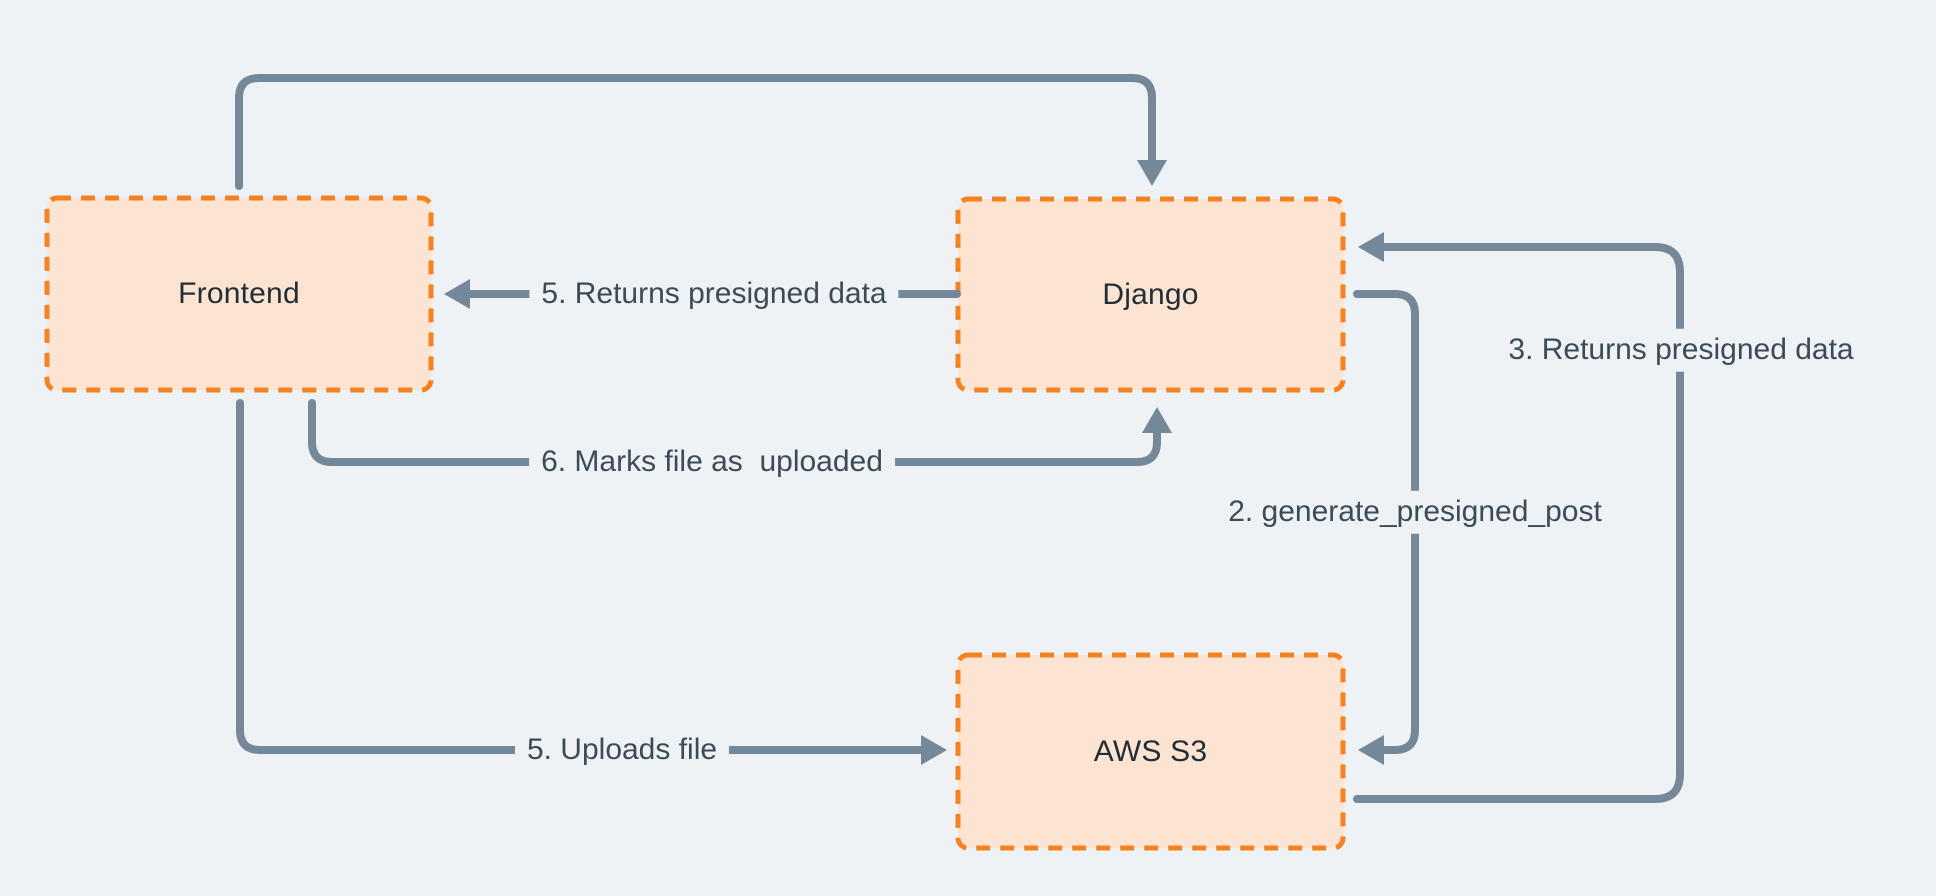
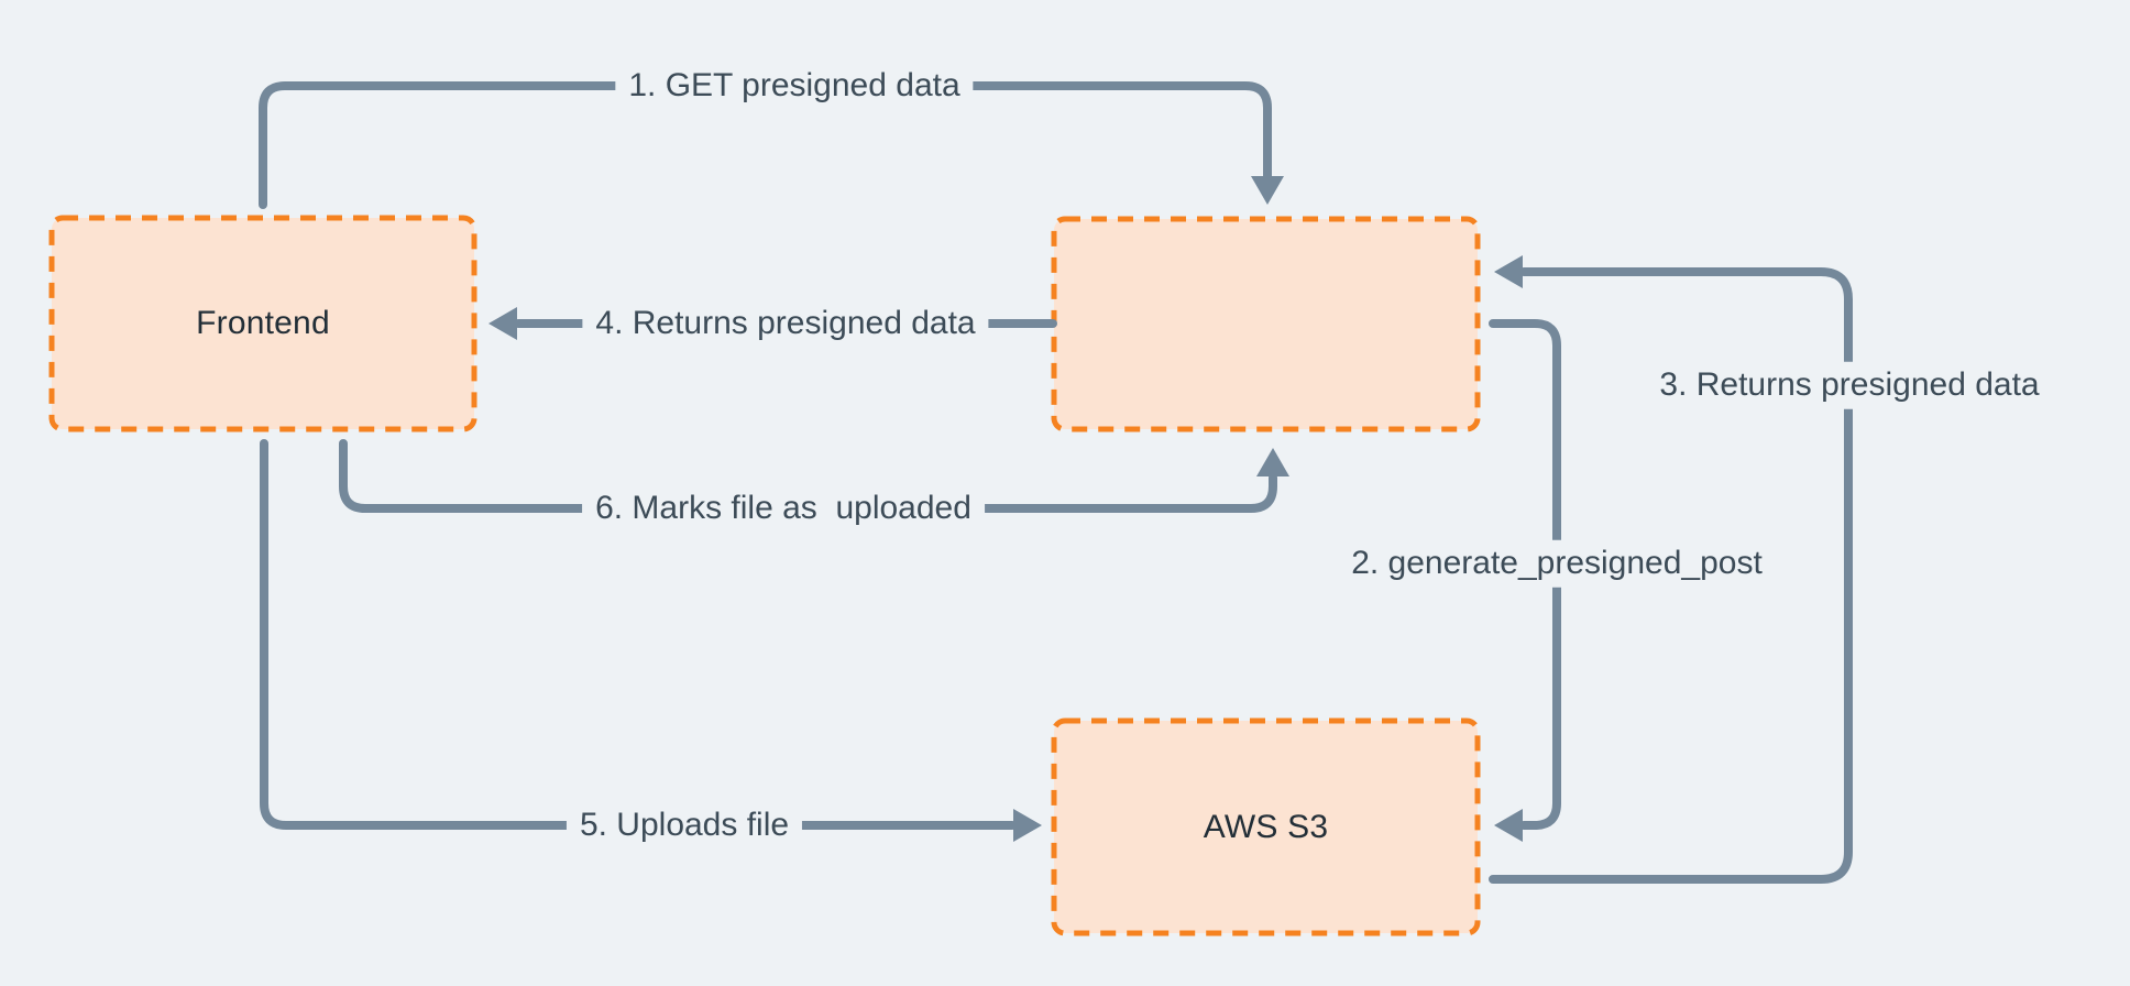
  Frontend
- Django
  AWS S3
+ 1. GET presigned data
  2. generate_presigned_post
  3. Returns presigned data
- 5. Returns presigned data
+ 4. Returns presigned data
  5. Uploads file
  6. Marks file as uploaded
